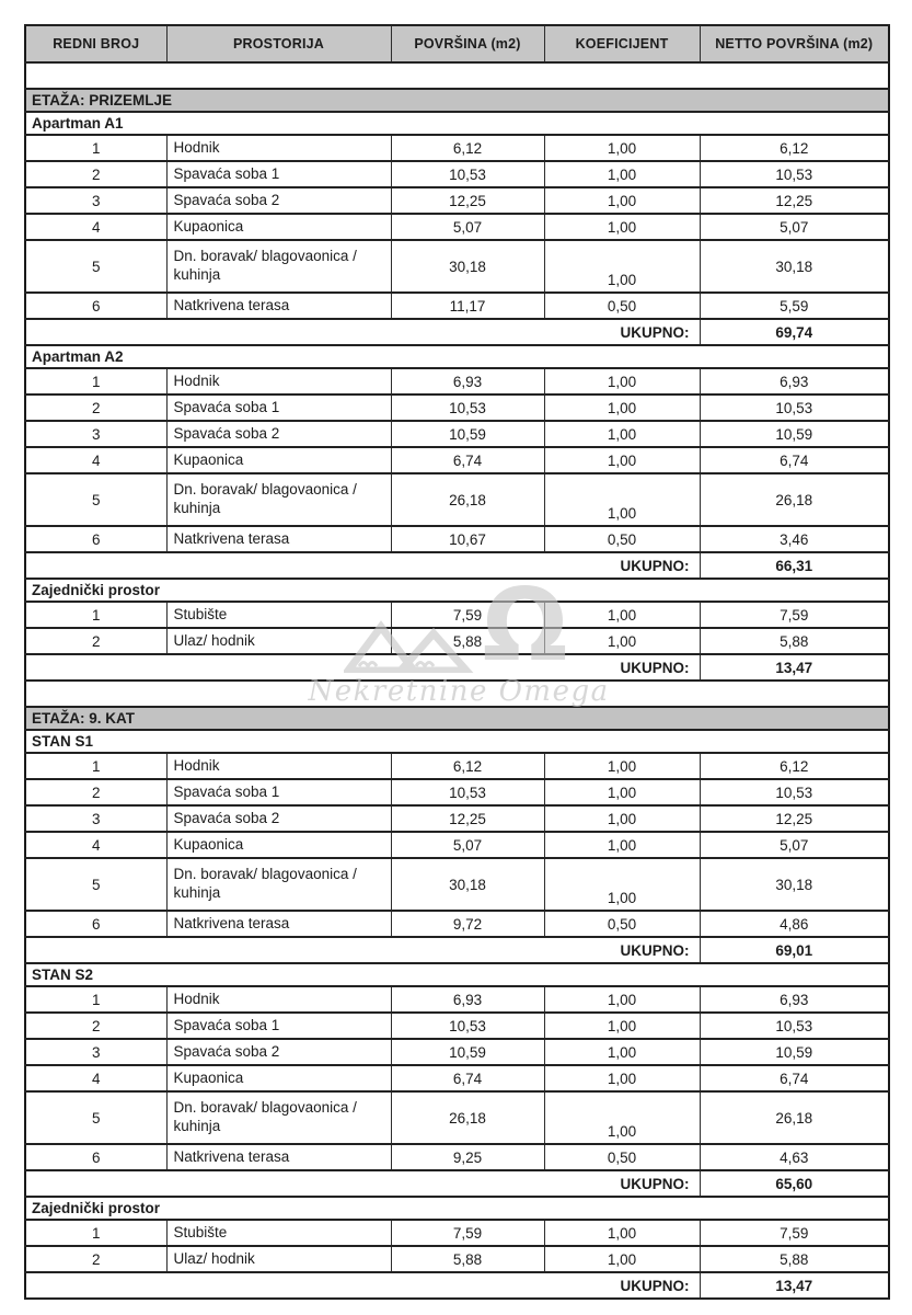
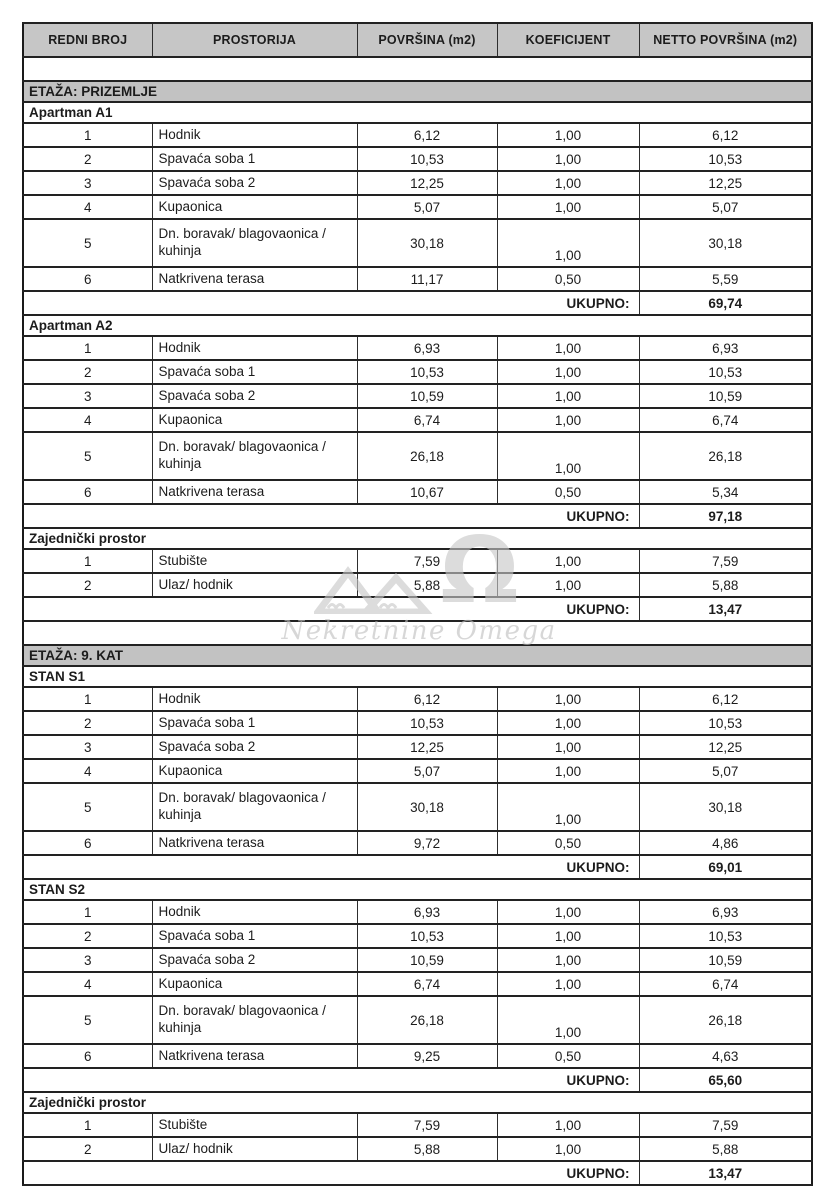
  REDNI BROJ	PROSTORIJA	POVRŠINA (m2)	KOEFICIJENT	NETTO POVRŠINA (m2)
  ETAŽA: PRIZEMLJE
  Apartman A1
  1	Hodnik	6,12	1,00	6,12
  2	Spavaća soba 1	10,53	1,00	10,53
  3	Spavaća soba 2	12,25	1,00	12,25
  4	Kupaonica	5,07	1,00	5,07
  5	Dn. boravak/ blagovaonica / kuhinja	30,18	1,00	30,18
  6	Natkrivena terasa	11,17	0,50	5,59
  UKUPNO:	69,74
  Apartman A2
  1	Hodnik	6,93	1,00	6,93
  2	Spavaća soba 1	10,53	1,00	10,53
  3	Spavaća soba 2	10,59	1,00	10,59
  4	Kupaonica	6,74	1,00	6,74
  5	Dn. boravak/ blagovaonica / kuhinja	26,18	1,00	26,18
- 6	Natkrivena terasa	10,67	0,50	3,46
+ 6	Natkrivena terasa	10,67	0,50	5,34
- UKUPNO:	66,31
+ UKUPNO:	97,18
  Zajednički prostor
  1	Stubište	7,59	1,00	7,59
  2	Ulaz/ hodnik	5,88	1,00	5,88
  UKUPNO:	13,47
  ETAŽA: 9. KAT
  STAN S1
  1	Hodnik	6,12	1,00	6,12
  2	Spavaća soba 1	10,53	1,00	10,53
  3	Spavaća soba 2	12,25	1,00	12,25
  4	Kupaonica	5,07	1,00	5,07
  5	Dn. boravak/ blagovaonica / kuhinja	30,18	1,00	30,18
  6	Natkrivena terasa	9,72	0,50	4,86
  UKUPNO:	69,01
  STAN S2
  1	Hodnik	6,93	1,00	6,93
  2	Spavaća soba 1	10,53	1,00	10,53
  3	Spavaća soba 2	10,59	1,00	10,59
  4	Kupaonica	6,74	1,00	6,74
  5	Dn. boravak/ blagovaonica / kuhinja	26,18	1,00	26,18
  6	Natkrivena terasa	9,25	0,50	4,63
  UKUPNO:	65,60
  Zajednički prostor
  1	Stubište	7,59	1,00	7,59
  2	Ulaz/ hodnik	5,88	1,00	5,88
  UKUPNO:	13,47
  Ω
  Nekretnine Omega
